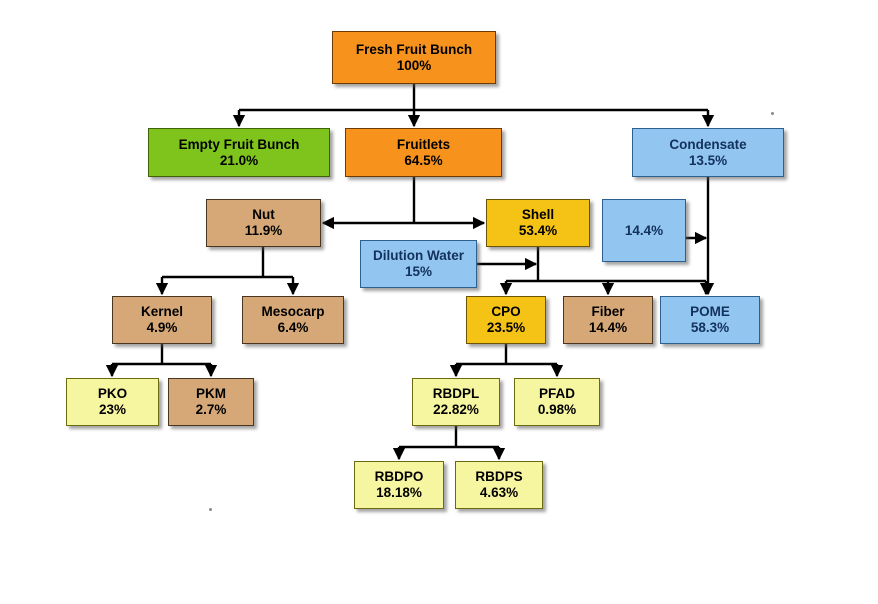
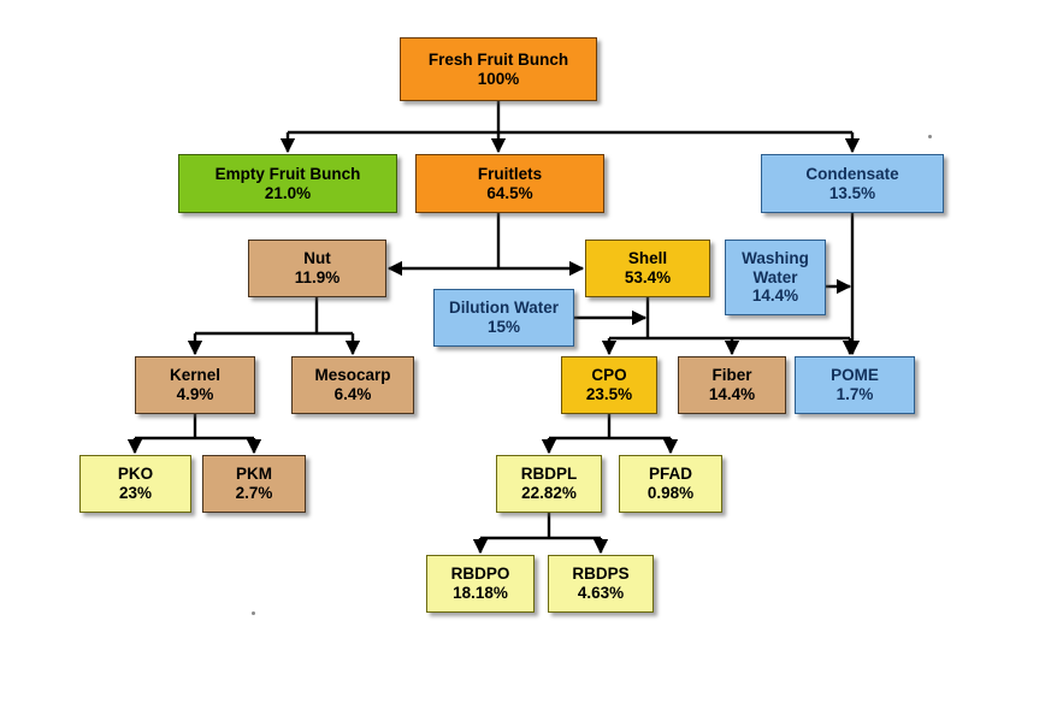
  Fresh Fruit Bunch
  100%
  Empty Fruit Bunch
  21.0%
  Fruitlets
  64.5%
  Condensate
  13.5%
  Nut
  11.9%
  Shell
  53.4%
+ Washing Water
  14.4%
  Dilution Water
  15%
  Kernel
  4.9%
  Mesocarp
  6.4%
  CPO
  23.5%
  Fiber
  14.4%
  POME
- 58.3%
+ 1.7%
  PKO
  23%
  PKM
  2.7%
  RBDPL
  22.82%
  PFAD
  0.98%
  RBDPO
  18.18%
  RBDPS
  4.63%
